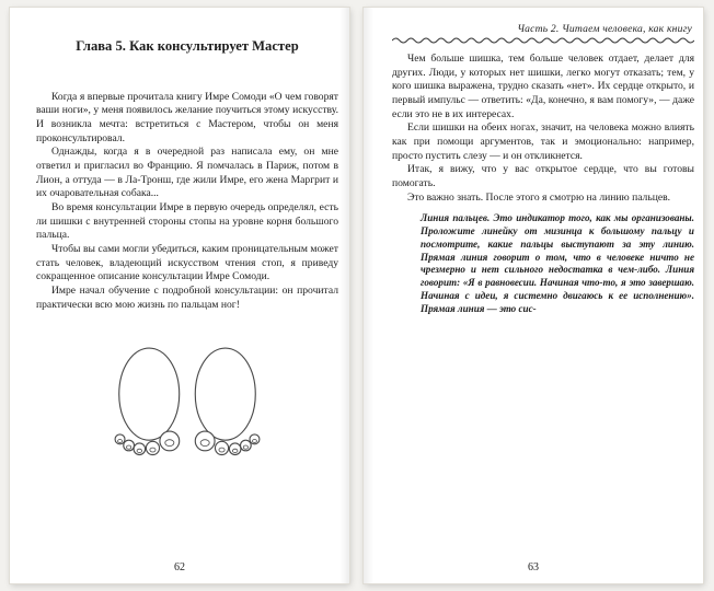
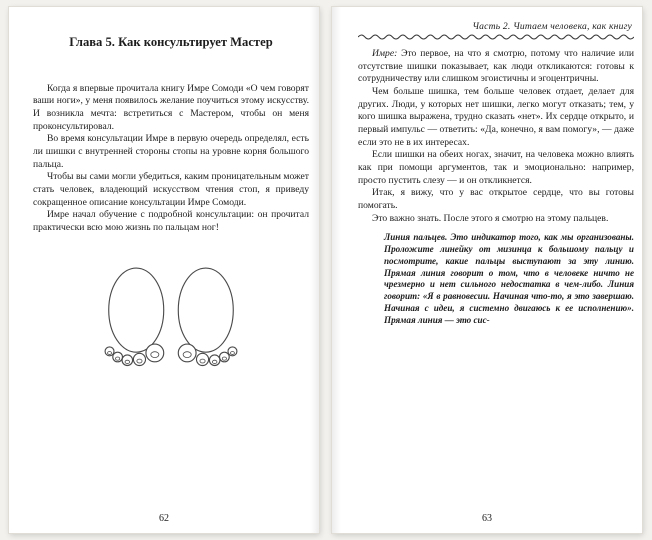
  Глава 5. Как консультирует Мастер
  Когда я впервые прочитала книгу Имре Сомоди «О чем говорят ваши ноги», у меня появилось желание поучиться этому искусству. И возникла мечта: встретиться с Мастером, чтобы он меня проконсультировал.
- Однажды, когда я в очередной раз написала ему, он мне ответил и пригласил во Францию. Я помчалась в Париж, потом в Лион, а оттуда — в Ла-Тронш, где жили Имре, его жена Маргрит и их очаровательная собака...
  Во время консультации Имре в первую очередь определял, есть ли шишки с внутренней стороны стопы на уровне корня большого пальца.
  Чтобы вы сами могли убедиться, каким проницательным может стать человек, владеющий искусством чтения стоп, я приведу сокращенное описание консультации Имре Сомоди.
  Имре начал обучение с подробной консультации: он прочитал практически всю мою жизнь по пальцам ног!
  62
  Часть 2. Читаем человека, как книгу
+ Имре: Это первое, на что я смотрю, потому что наличие или отсутствие шишки показывает, как люди откликаются: готовы к сотрудничеству или слишком эгоистичны и эгоцентричны.
  Чем больше шишка, тем больше человек отдает, делает для других. Люди, у которых нет шишки, легко могут отказать; тем, у кого шишка выражена, трудно сказать «нет». Их сердце открыто, и первый импульс — ответить: «Да, конечно, я вам помогу», — даже если это не в их интересах.
  Если шишки на обеих ногах, значит, на человека можно влиять как при помощи аргументов, так и эмоционально: например, просто пустить слезу — и он откликнется.
  Итак, я вижу, что у вас открытое сердце, что вы готовы помогать.
- Это важно знать. После этого я смотрю на линию пальцев.
+ Это важно знать. После этого я смотрю на этому пальцев.
  Линия пальцев. Это индикатор того, как мы организованы. Проложите линейку от мизинца к большому пальцу и посмотрите, какие пальцы выступают за эту линию. Прямая линия говорит о том, что в человеке ничто не чрезмерно и нет сильного недостатка в чем-либо. Линия говорит: «Я в равновесии. Начиная что-то, я это завершаю. Начиная с идеи, я системно двигаюсь к ее исполнению». Прямая линия — это сис-
  63
